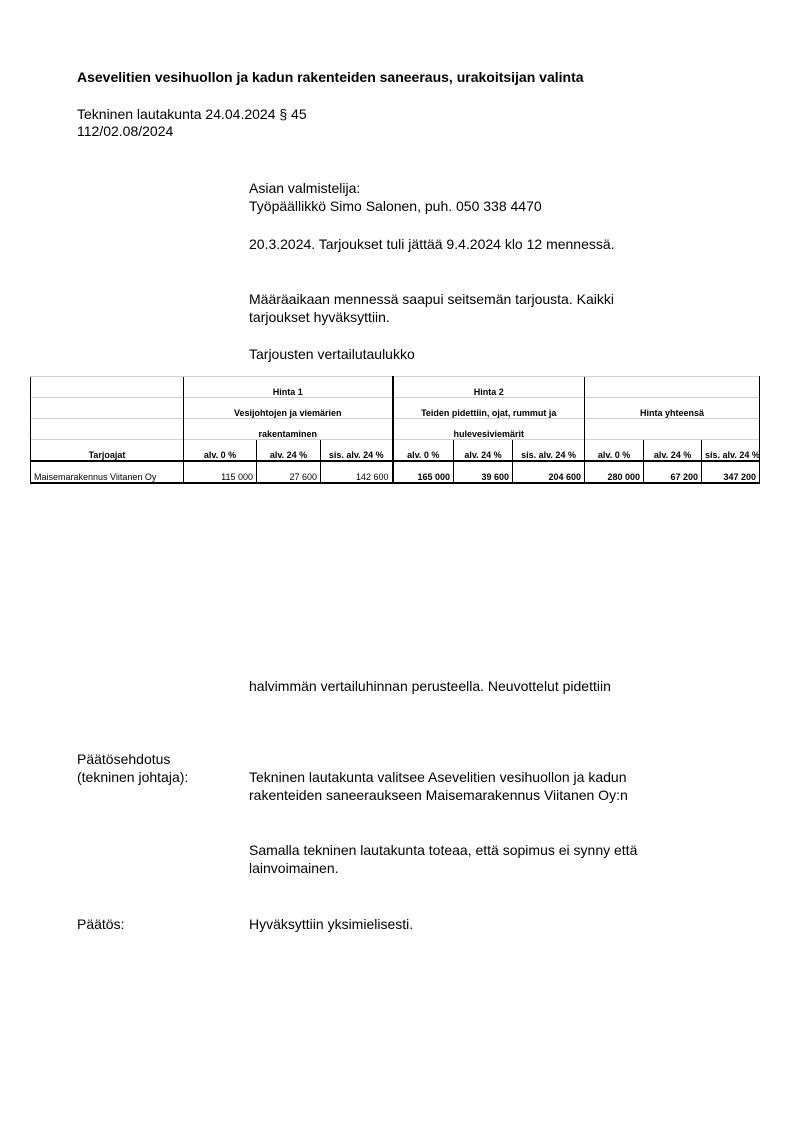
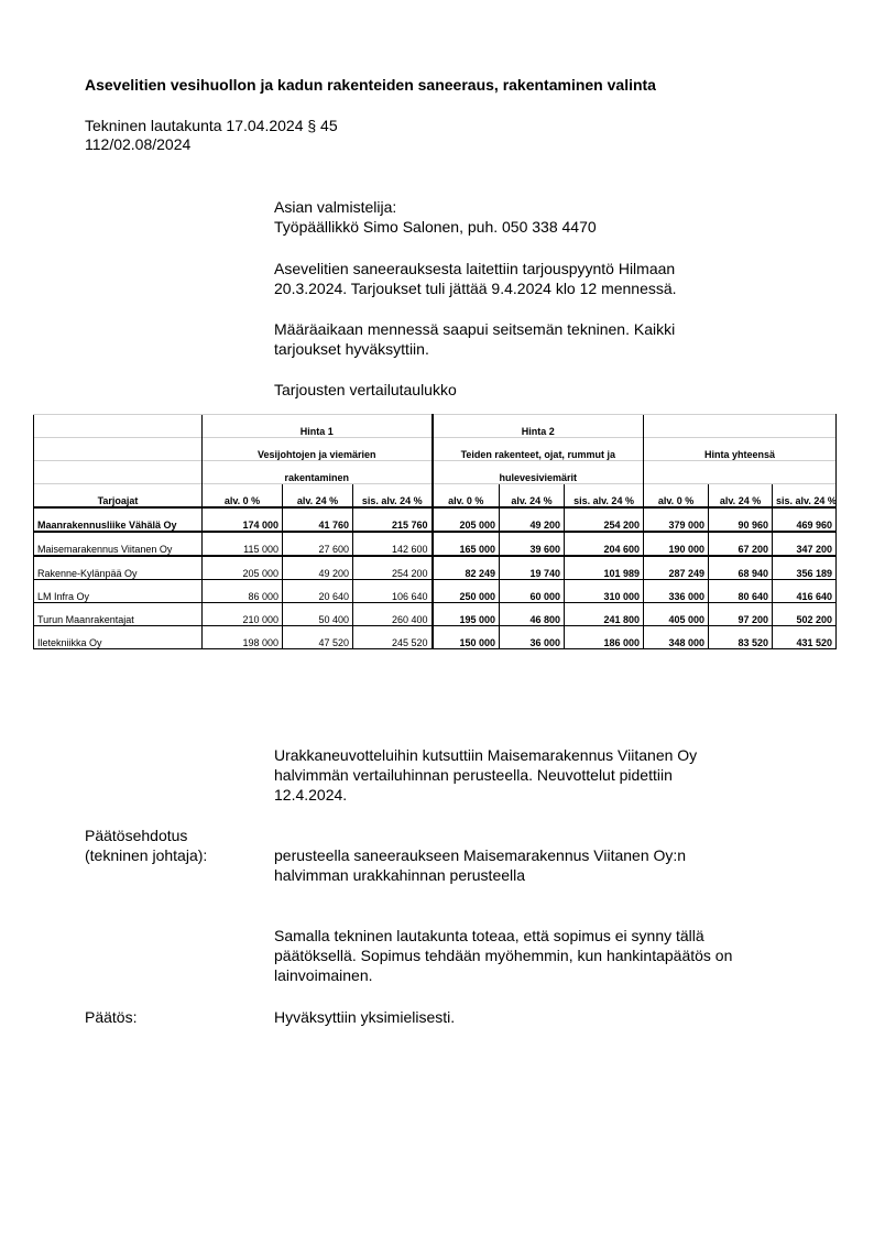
- Asevelitien vesihuollon ja kadun rakenteiden saneeraus, urakoitsijan valinta
+ Asevelitien vesihuollon ja kadun rakenteiden saneeraus, rakentaminen valinta
- Tekninen lautakunta 24.04.2024 § 45
+ Tekninen lautakunta 17.04.2024 § 45
  112/02.08/2024
  Asian valmistelija:
  Työpäällikkö Simo Salonen, puh. 050 338 4470
+ Asevelitien saneerauksesta laitettiin tarjouspyyntö Hilmaan
  20.3.2024. Tarjoukset tuli jättää 9.4.2024 klo 12 mennessä.
- Määräaikaan mennessä saapui seitsemän tarjousta. Kaikki
+ Määräaikaan mennessä saapui seitsemän tekninen. Kaikki
  tarjoukset hyväksyttiin.
  Tarjousten vertailutaulukko
  	Hinta 1	Hinta 2
- 	Vesijohtojen ja viemärien	Teiden pidettiin, ojat, rummut ja	Hinta yhteensä
+ 	Vesijohtojen ja viemärien	Teiden rakenteet, ojat, rummut ja	Hinta yhteensä
  	rakentaminen	hulevesiviemärit
  Tarjoajat	alv. 0 %	alv. 24 %	sis. alv. 24 %	alv. 0 %	alv. 24 %	sis. alv. 24 %	alv. 0 %	alv. 24 %	sis. alv. 24 %
+ Maanrakennusliike Vähälä Oy	174 000	41 760	215 760	205 000	49 200	254 200	379 000	90 960	469 960
- Maisemarakennus Viitanen Oy	115 000	27 600	142 600	165 000	39 600	204 600	280 000	67 200	347 200
+ Maisemarakennus Viitanen Oy	115 000	27 600	142 600	165 000	39 600	204 600	190 000	67 200	347 200
+ Rakenne-Kylänpää Oy	205 000	49 200	254 200	82 249	19 740	101 989	287 249	68 940	356 189
+ LM Infra Oy	86 000	20 640	106 640	250 000	60 000	310 000	336 000	80 640	416 640
+ Turun Maanrakentajat	210 000	50 400	260 400	195 000	46 800	241 800	405 000	97 200	502 200
+ Iletekniikka Oy	198 000	47 520	245 520	150 000	36 000	186 000	348 000	83 520	431 520
+ Urakkaneuvotteluihin kutsuttiin Maisemarakennus Viitanen Oy
  halvimmän vertailuhinnan perusteella. Neuvottelut pidettiin
+ 12.4.2024.
  Päätösehdotus
  (tekninen johtaja):
- Tekninen lautakunta valitsee Asevelitien vesihuollon ja kadun
- rakenteiden saneeraukseen Maisemarakennus Viitanen Oy:n
+ perusteella saneeraukseen Maisemarakennus Viitanen Oy:n
+ halvimman urakkahinnan perusteella
- Samalla tekninen lautakunta toteaa, että sopimus ei synny että
+ Samalla tekninen lautakunta toteaa, että sopimus ei synny tällä
+ päätöksellä. Sopimus tehdään myöhemmin, kun hankintapäätös on
  lainvoimainen.
  Päätös:
  Hyväksyttiin yksimielisesti.
